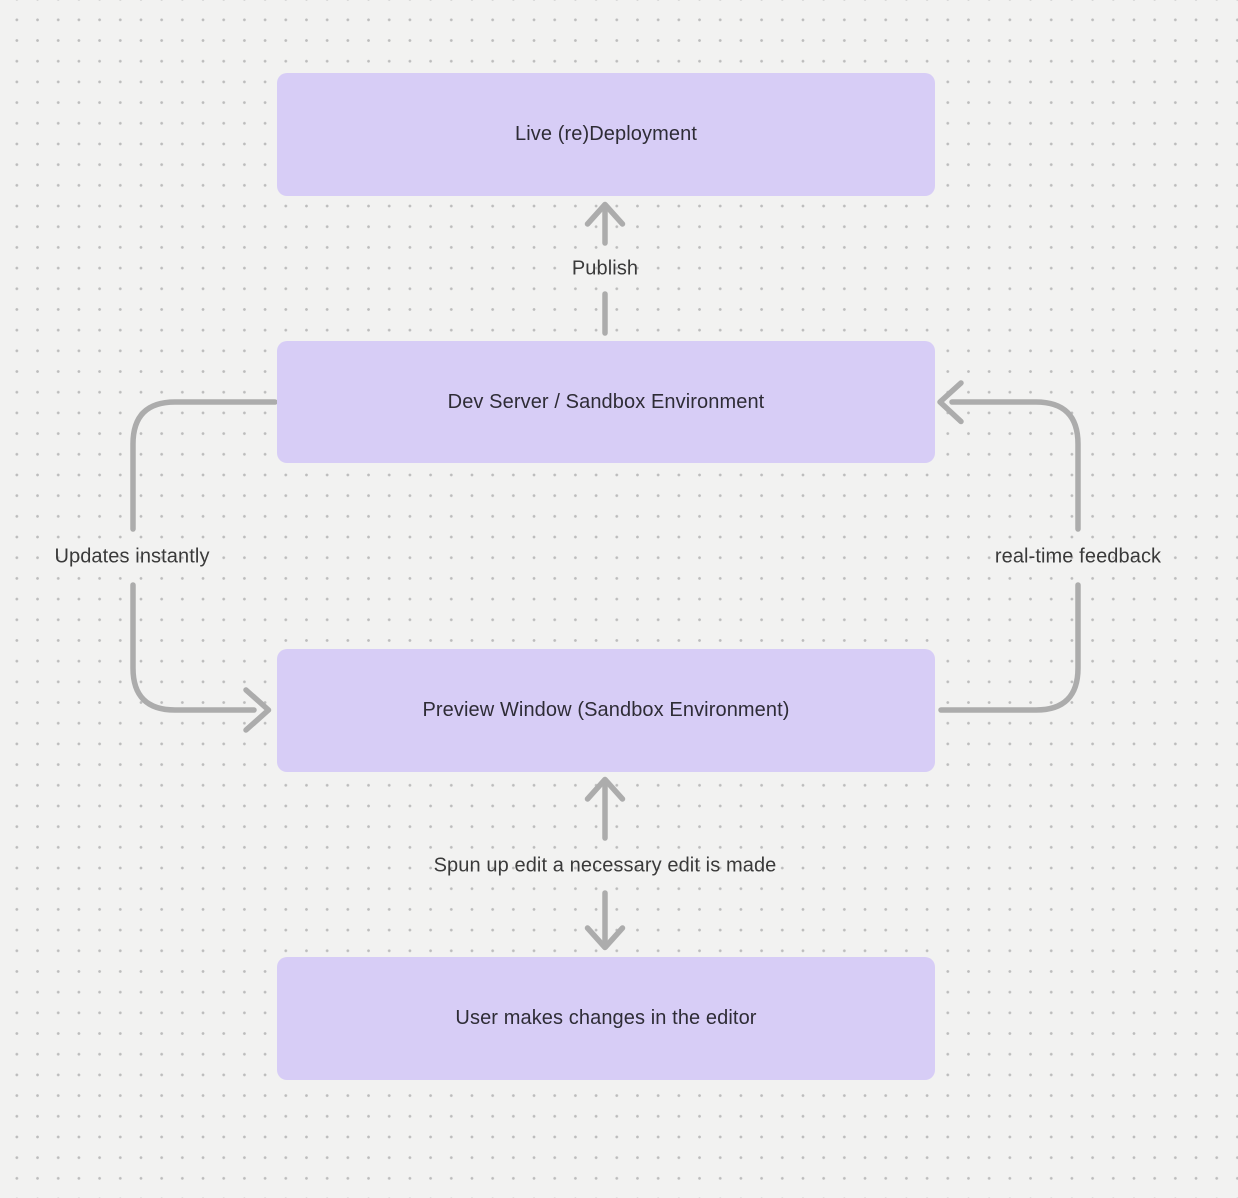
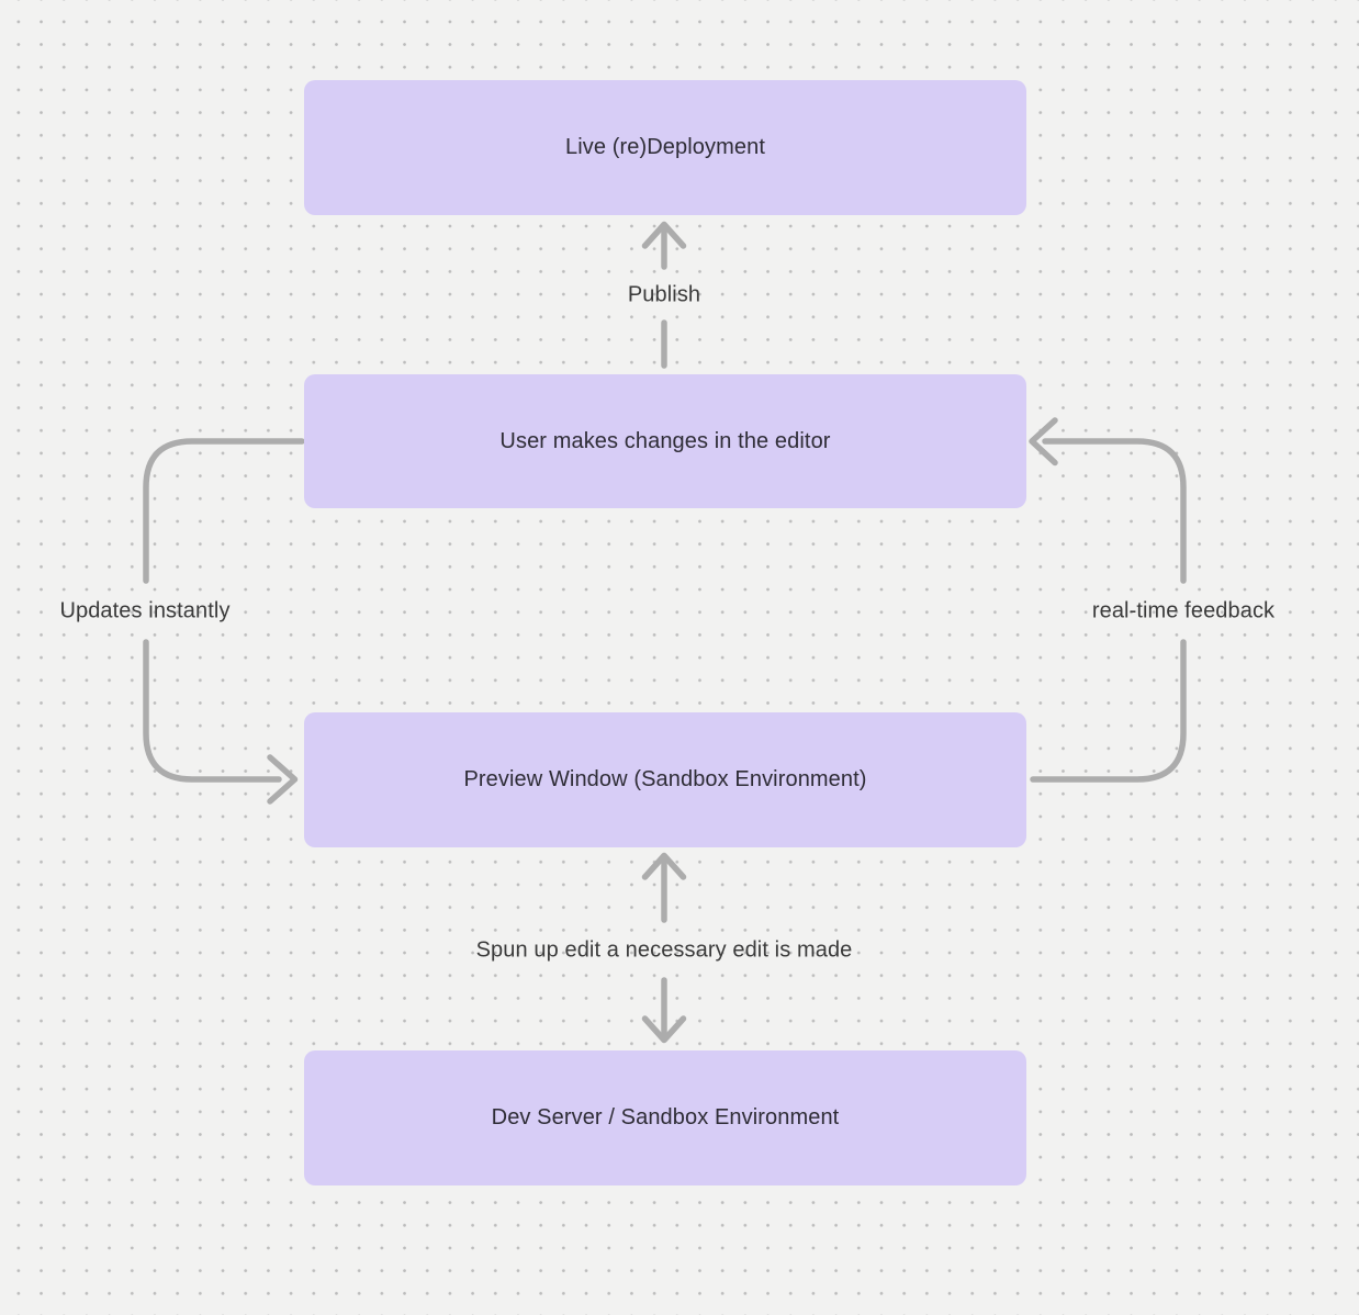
  Live (re)Deployment
- Dev Server / Sandbox Environment
+ User makes changes in the editor
  Preview Window (Sandbox Environment)
- User makes changes in the editor
+ Dev Server / Sandbox Environment
  Publish
  Updates instantly
  real-time feedback
  Spun up edit a necessary edit is made
